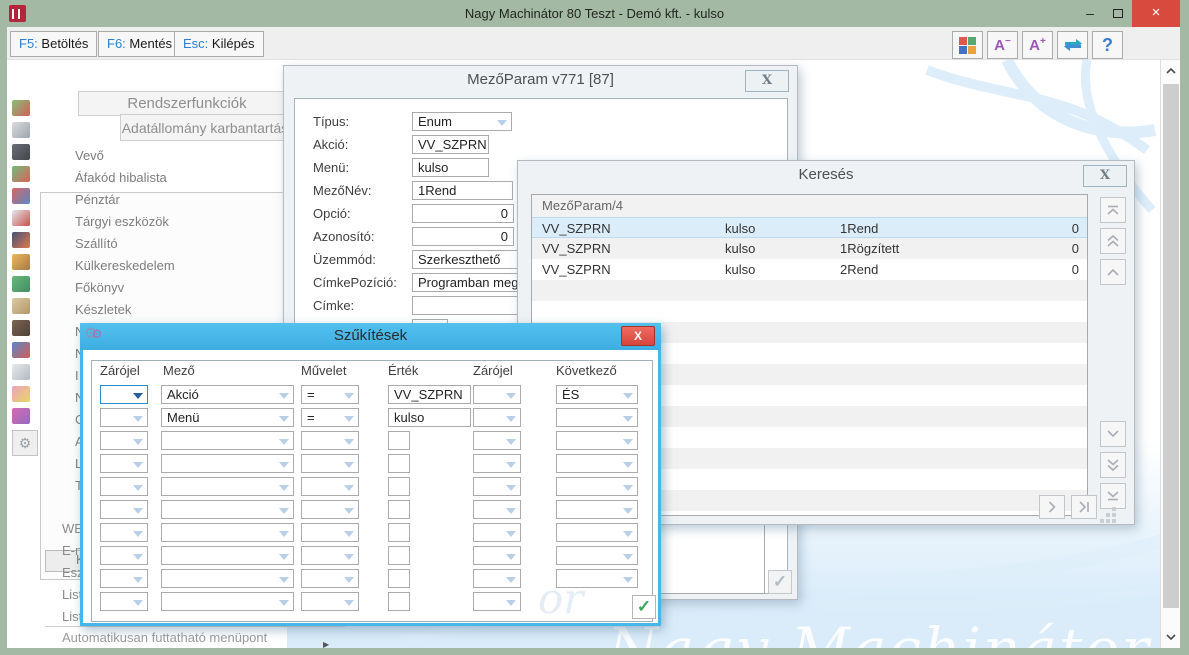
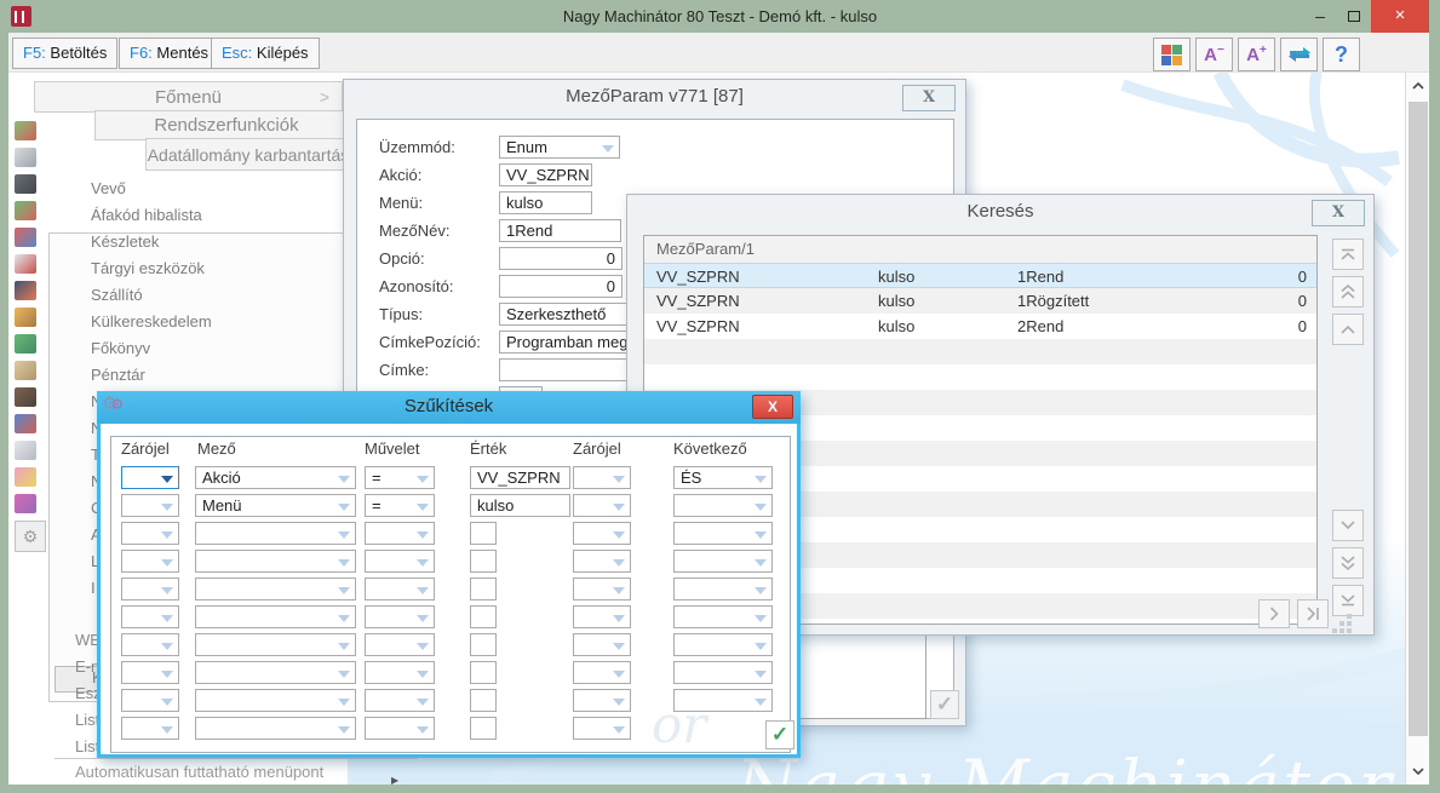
  Nagy Machinátor 80 Teszt - Demó kft. - kulso
  –
  ×
  F5: Betöltés
  F6: Mentés
  Esc: Kilépés
  A−
  A+
  ?
  ⚙
+ Főmenü
+ >
  Rendszerfunkciók
  Adatállomány karbantartá
  Vevő
  Áfakód hibalista
- Pénztár
+ Készletek
  Tárgyi eszközök
  Szállító
  Külkereskedelem
  Főkönyv
- Készletek
+ Pénztár
- I
+ T
  L
- T
+ I
  WE
  E-n
  Lis
  Lis
  Automatikusan futtatható menüpont
  ▶
  MezőParam v771 [87]
  X
- Típus:
+ Üzemmód:
  Enum
  Akció:
  VV_SZPRN
  Menü:
  kulso
  MezőNév:
  1Rend
  Opció:
  0
  Azonosító:
  0
- Üzemmód:
+ Típus:
  Szerkeszthető
  CímkePozíció:
  Programban meg
  Címke:
  ✓
  Keresés
  X
- MezőParam/4
+ MezőParam/1
  VV_SZPRN
  kulso
  1Rend
  0
  VV_SZPRN
  kulso
  1Rögzített
  0
  VV_SZPRN
  kulso
  2Rend
  0
  ⚙⚙
  Szűkítések
  X
  Zárójel
  Mező
  Művelet
  Érték
  Zárójel
  Következő
  Akció
  =
  VV_SZPRN
  ÉS
  Menü
  =
  kulso
  or
  ✓
